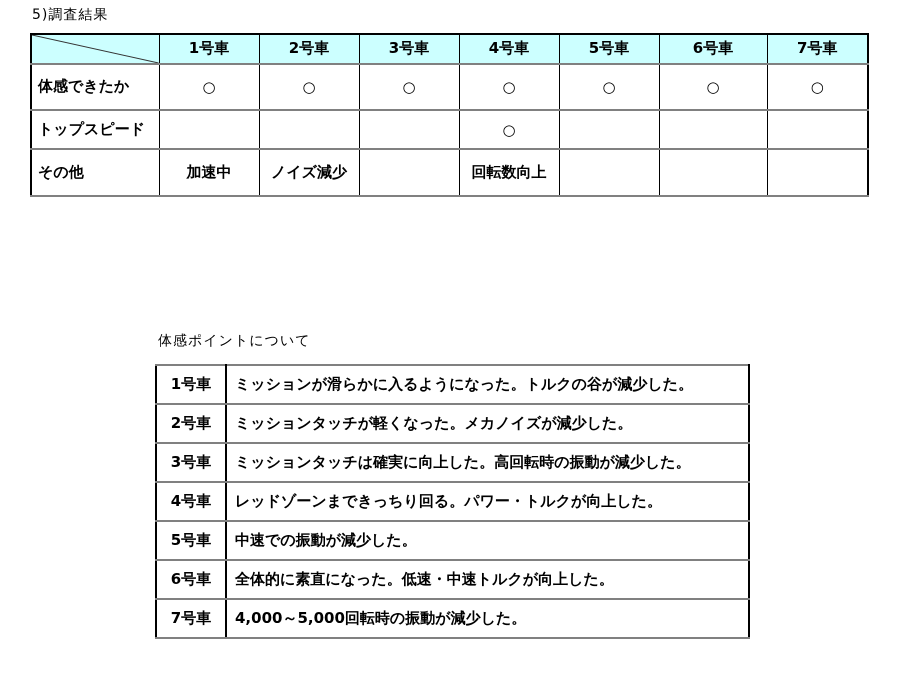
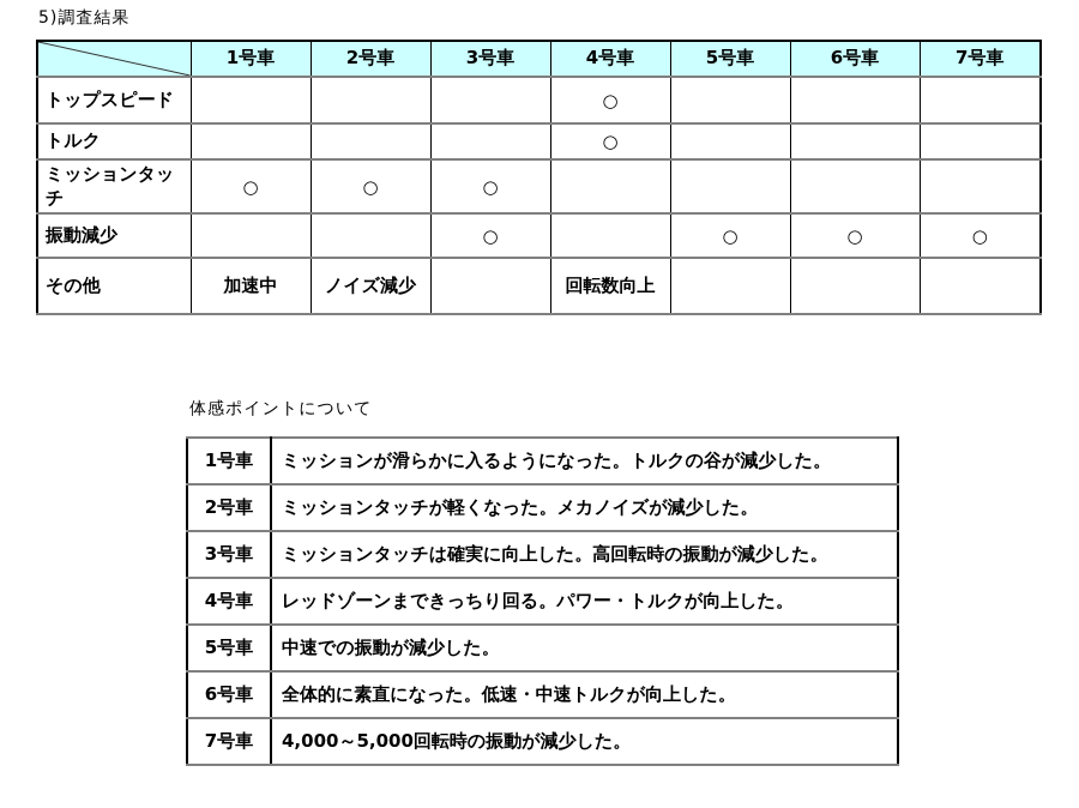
  5)調査結果
  	1号車	2号車	3号車	4号車	5号車	6号車	7号車
- 体感できたか	○	○	○	○	○	○	○
  トップスピード				○
+ トルク				○
+ ミッションタッチ	○	○	○
+ 振動減少			○		○	○	○
  その他	加速中	ノイズ減少		回転数向上
  体感ポイントについて
  1号車	ミッションが滑らかに入るようになった。トルクの谷が減少した。
  2号車	ミッションタッチが軽くなった。メカノイズが減少した。
  3号車	ミッションタッチは確実に向上した。高回転時の振動が減少した。
  4号車	レッドゾーンまできっちり回る。パワー・トルクが向上した。
  5号車	中速での振動が減少した。
  6号車	全体的に素直になった。低速・中速トルクが向上した。
  7号車	4,000～5,000回転時の振動が減少した。
